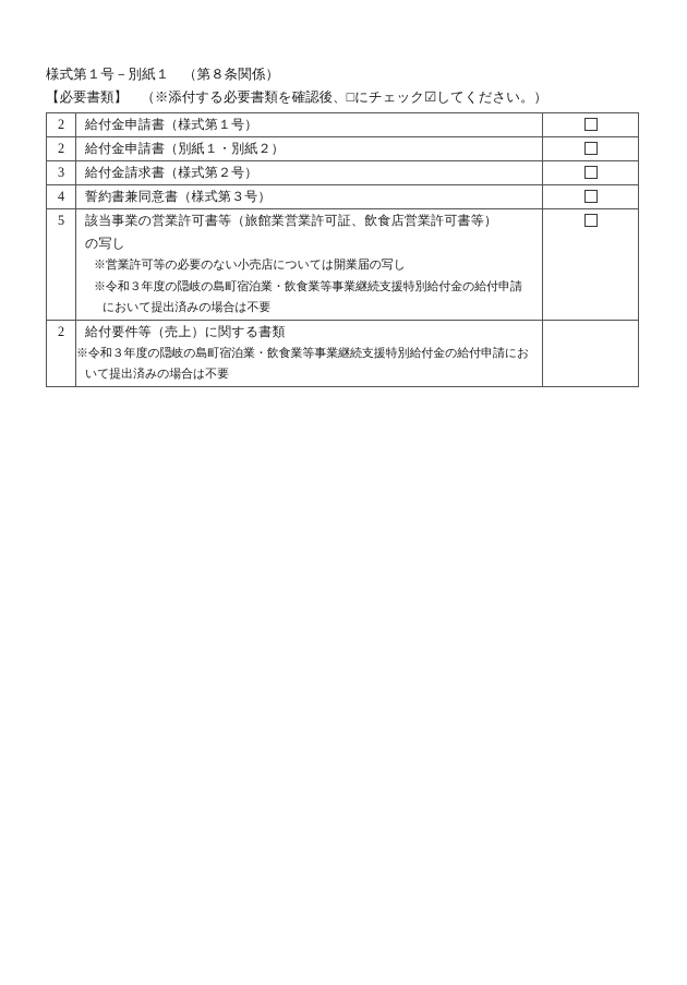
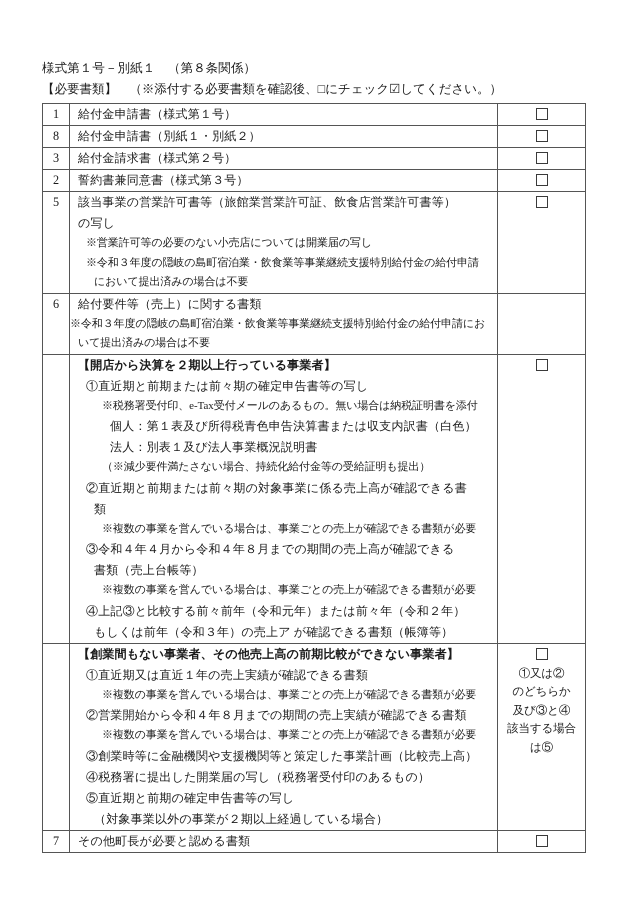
  様式第１号－別紙１ （第８条関係）
  【必要書類】 （※添付する必要書類を確認後、□にチェック☑してください。）
- 2	給付金申請書（様式第１号）
+ 1	給付金申請書（様式第１号）
- 2	給付金申請書（別紙１・別紙２）
+ 8	給付金申請書（別紙１・別紙２）
  3	給付金請求書（様式第２号）
- 4	誓約書兼同意書（様式第３号）
+ 2	誓約書兼同意書（様式第３号）
  5	該当事業の営業許可書等（旅館業営業許可証、飲食店営業許可書等） の写し ※営業許可等の必要のない小売店については開業届の写し ※令和３年度の隠岐の島町宿泊業・飲食業等事業継続支援特別給付金の給付申請 において提出済みの場合は不要
- 2	給付要件等（売上）に関する書類 ※令和３年度の隠岐の島町宿泊業・飲食業等事業継続支援特別給付金の給付申請にお いて提出済みの場合は不要
+ 6	給付要件等（売上）に関する書類 ※令和３年度の隠岐の島町宿泊業・飲食業等事業継続支援特別給付金の給付申請にお いて提出済みの場合は不要
+ 	【開店から決算を２期以上行っている事業者】 ①直近期と前期または前々期の確定申告書等の写し ※税務署受付印、e-Tax受付メールのあるもの。無い場合は納税証明書を添付 個人：第１表及び所得税青色申告決算書または収支内訳書（白色） 法人：別表１及び法人事業概況説明書 （※減少要件満たさない場合、持続化給付金等の受給証明も提出） ②直近期と前期または前々期の対象事業に係る売上高が確認できる書 類 ※複数の事業を営んでいる場合は、事業ごとの売上が確認できる書類が必要 ③令和４年４月から令和４年８月までの期間の売上高が確認できる 書類（売上台帳等） ※複数の事業を営んでいる場合は、事業ごとの売上が確認できる書類が必要 ④上記③と比較する前々前年（令和元年）または前々年（令和２年） もしくは前年（令和３年）の売上ア が確認できる書類（帳簿等）
+ 	【創業間もない事業者、その他売上高の前期比較ができない事業者】 ①直近期又は直近１年の売上実績が確認できる書類 ※複数の事業を営んでいる場合は、事業ごとの売上が確認できる書類が必要 ②営業開始から令和４年８月までの期間の売上実績が確認できる書類 ※複数の事業を営んでいる場合は、事業ごとの売上が確認できる書類が必要 ③創業時等に金融機関や支援機関等と策定した事業計画（比較売上高） ④税務署に提出した開業届の写し（税務署受付印のあるもの） ⑤直近期と前期の確定申告書等の写し （対象事業以外の事業が２期以上経過している場合）	①又は② のどちらか 及び③と④ 該当する場合 は⑤
+ 7	その他町長が必要と認める書類
